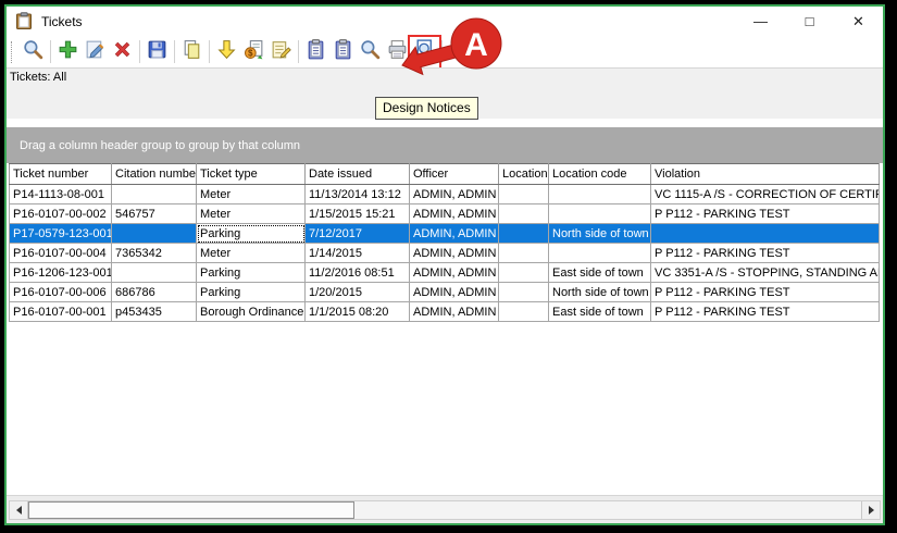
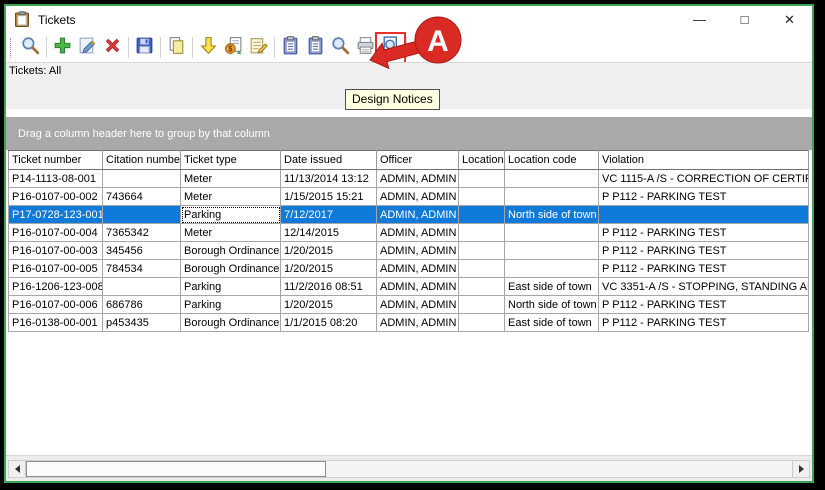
  Tickets
  —
  □
  ✕
  $
  Tickets: All
- Drag a column header group to group by that column
+ Drag a column header here to group by that column
  Ticket number	Citation numbe	Ticket type	Date issued	Officer	Location	Location code	Violation
  P14-1113-08-001		Meter	11/13/2014 13:12	ADMIN, ADMIN			VC 1115-A /S - CORRECTION OF CERTIF
- P16-0107-00-002	546757	Meter	1/15/2015 15:21	ADMIN, ADMIN			P P112 - PARKING TEST
+ P16-0107-00-002	743664	Meter	1/15/2015 15:21	ADMIN, ADMIN			P P112 - PARKING TEST
- P17-0579-123-001		Parking	7/12/2017	ADMIN, ADMIN		North side of town
+ P17-0728-123-001		Parking	7/12/2017	ADMIN, ADMIN		North side of town
- P16-0107-00-004	7365342	Meter	1/14/2015	ADMIN, ADMIN			P P112 - PARKING TEST
+ P16-0107-00-004	7365342	Meter	12/14/2015	ADMIN, ADMIN			P P112 - PARKING TEST
+ P16-0107-00-003	345456	Borough Ordinance	1/20/2015	ADMIN, ADMIN			P P112 - PARKING TEST
+ P16-0107-00-005	784534	Borough Ordinance	1/20/2015	ADMIN, ADMIN			P P112 - PARKING TEST
- P16-1206-123-001		Parking	11/2/2016 08:51	ADMIN, ADMIN		East side of town	VC 3351-A /S - STOPPING, STANDING A
+ P16-1206-123-008		Parking	11/2/2016 08:51	ADMIN, ADMIN		East side of town	VC 3351-A /S - STOPPING, STANDING A
  P16-0107-00-006	686786	Parking	1/20/2015	ADMIN, ADMIN		North side of town	P P112 - PARKING TEST
- P16-0107-00-001	p453435	Borough Ordinance	1/1/2015 08:20	ADMIN, ADMIN		East side of town	P P112 - PARKING TEST
+ P16-0138-00-001	p453435	Borough Ordinance	1/1/2015 08:20	ADMIN, ADMIN		East side of town	P P112 - PARKING TEST
  Design Notices
  A
